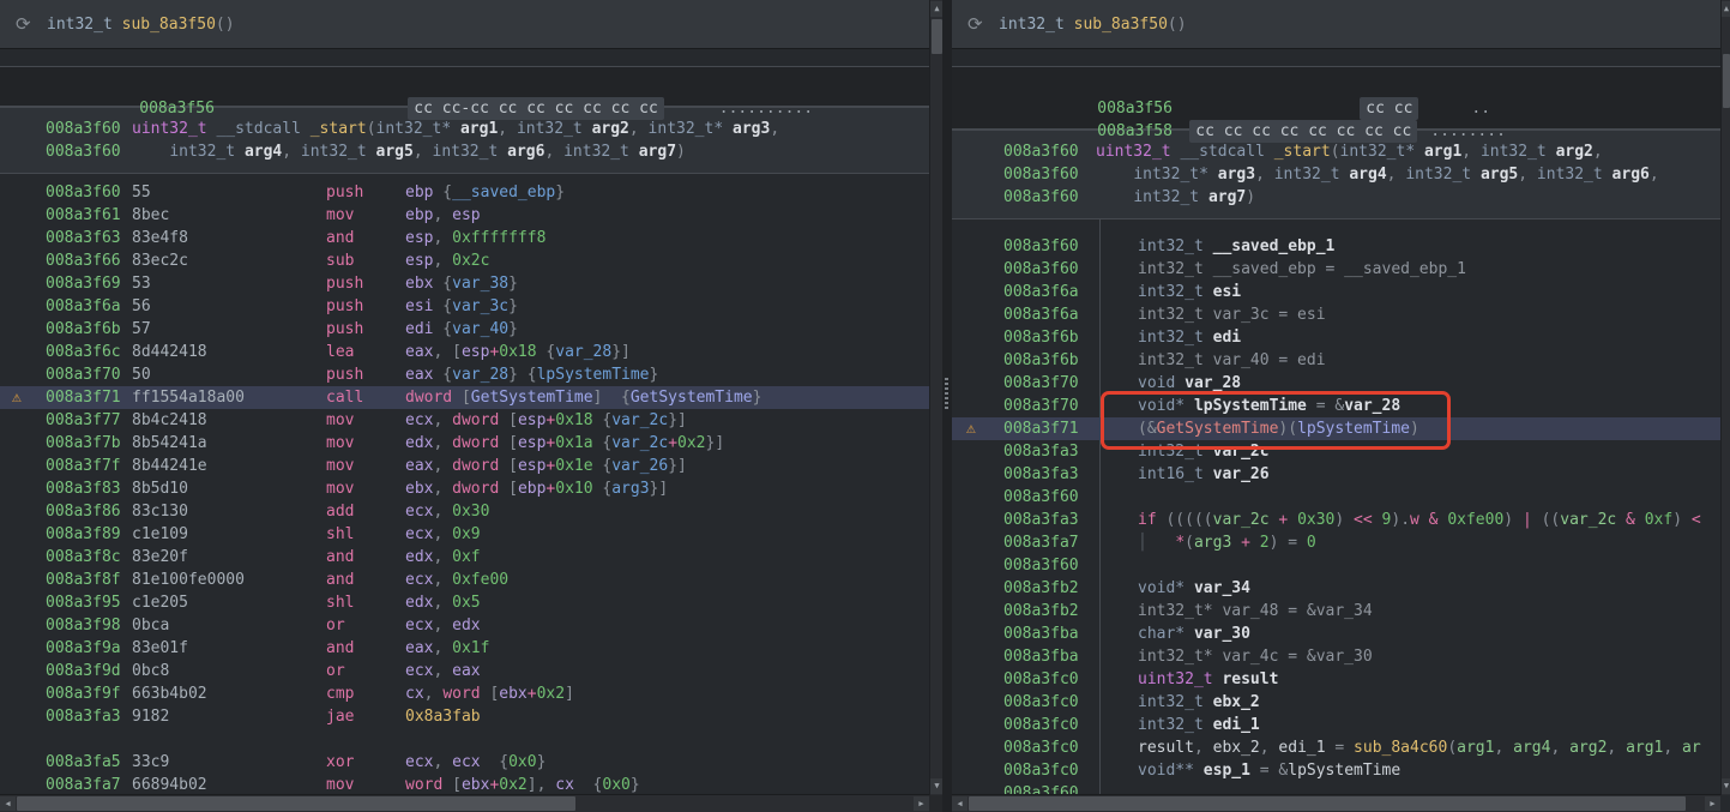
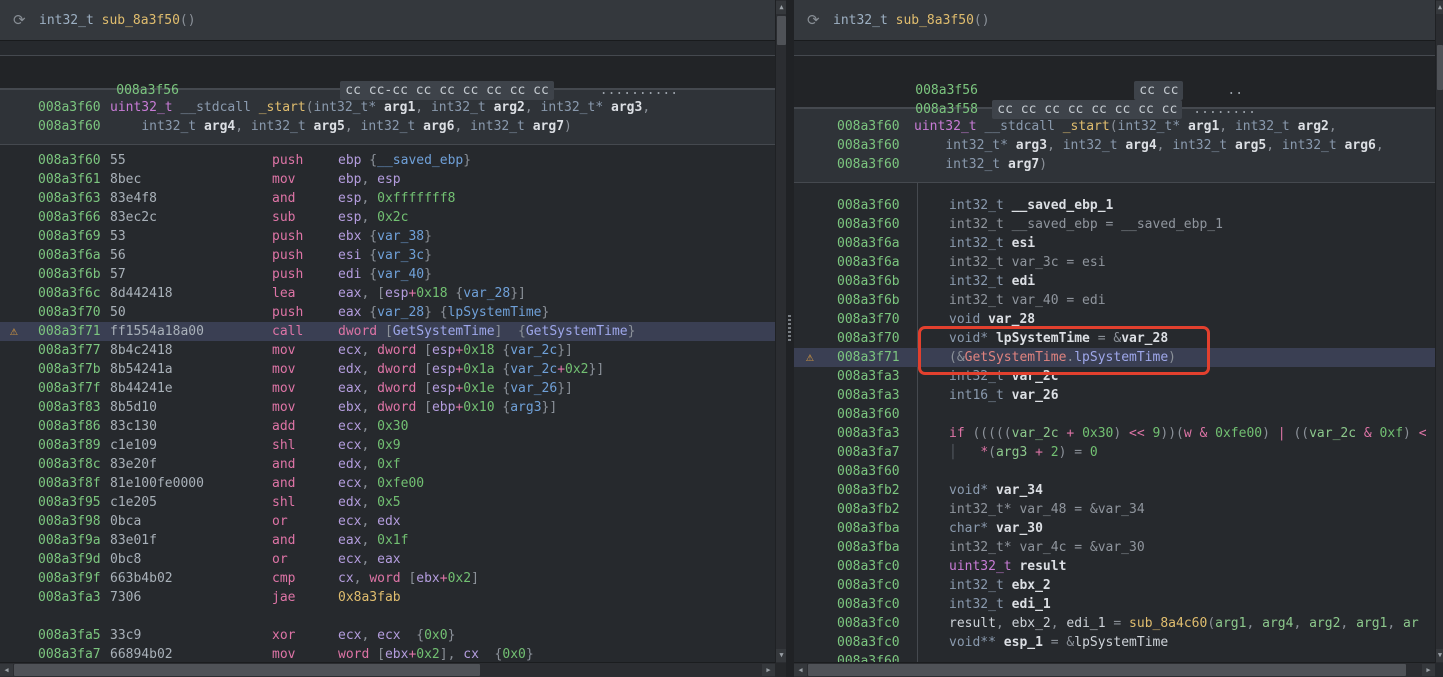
  ⟳
  int32_t sub_8a3f50()
  008a3f56 cc cc-cc cc cc cc cc cc cc ..........
  008a3f60 uint32_t __stdcall _start(int32_t* arg1, int32_t arg2, int32_t* arg3,
  008a3f60 int32_t arg4, int32_t arg5, int32_t arg6, int32_t arg7)
  008a3f60 55 push ebp {__saved_ebp}
  008a3f61 8bec mov ebp, esp
  008a3f63 83e4f8 and esp, 0xfffffff8
  008a3f66 83ec2c sub esp, 0x2c
  008a3f69 53 push ebx {var_38}
  008a3f6a 56 push esi {var_3c}
  008a3f6b 57 push edi {var_40}
  008a3f6c 8d442418 lea eax, [esp+0x18 {var_28}]
  008a3f70 50 push eax {var_28} {lpSystemTime}
  ⚠
  008a3f71 ff1554a18a00 call dword [GetSystemTime] {GetSystemTime}
  008a3f77 8b4c2418 mov ecx, dword [esp+0x18 {var_2c}]
  008a3f7b 8b54241a mov edx, dword [esp+0x1a {var_2c+0x2}]
  008a3f7f 8b44241e mov eax, dword [esp+0x1e {var_26}]
  008a3f83 8b5d10 mov ebx, dword [ebp+0x10 {arg3}]
  008a3f86 83c130 add ecx, 0x30
  008a3f89 c1e109 shl ecx, 0x9
  008a3f8c 83e20f and edx, 0xf
  008a3f8f 81e100fe0000 and ecx, 0xfe00
  008a3f95 c1e205 shl edx, 0x5
  008a3f98 0bca or ecx, edx
  008a3f9a 83e01f and eax, 0x1f
  008a3f9d 0bc8 or ecx, eax
  008a3f9f 663b4b02 cmp cx, word [ebx+0x2]
- 008a3fa3 9182 jae 0x8a3fab
+ 008a3fa3 7306 jae 0x8a3fab
  008a3fa5 33c9 xor ecx, ecx {0x0}
  008a3fa7 66894b02 mov word [ebx+0x2], cx {0x0}
  ▲
  ▼
  ◀
  ▶
  ⟳
  int32_t sub_8a3f50()
  008a3f56 cc cc ..
  008a3f58 cc cc cc cc cc cc cc cc ........
  008a3f60 uint32_t __stdcall _start(int32_t* arg1, int32_t arg2,
  008a3f60 int32_t* arg3, int32_t arg4, int32_t arg5, int32_t arg6,
  008a3f60 int32_t arg7)
  008a3f60 int32_t __saved_ebp_1
  008a3f60 int32_t __saved_ebp = __saved_ebp_1
  008a3f6a int32_t esi
  008a3f6a int32_t var_3c = esi
  008a3f6b int32_t edi
  008a3f6b int32_t var_40 = edi
  008a3f70 void var_28
  008a3f70 void* lpSystemTime = &var_28
  ⚠
- 008a3f71 (&GetSystemTime)(lpSystemTime)
+ 008a3f71 (&GetSystemTime.lpSystemTime)
  008a3fa3 int32_t var_2c
  008a3fa3 int16_t var_26
  008a3f60
- 008a3fa3 if (((((var_2c + 0x30) << 9).w & 0xfe00) | ((var_2c & 0xf) <
+ 008a3fa3 if (((((var_2c + 0x30) << 9))(w & 0xfe00) | ((var_2c & 0xf) <
  008a3fa7 │ *(arg3 + 2) = 0
  008a3f60
  008a3fb2 void* var_34
  008a3fb2 int32_t* var_48 = &var_34
  008a3fba char* var_30
  008a3fba int32_t* var_4c = &var_30
  008a3fc0 uint32_t result
  008a3fc0 int32_t ebx_2
  008a3fc0 int32_t edi_1
  008a3fc0 result, ebx_2, edi_1 = sub_8a4c60(arg1, arg4, arg2, arg1, ar
  008a3fc0 void** esp_1 = &lpSystemTime
  ▲
  ▼
  ◀
  ▶
